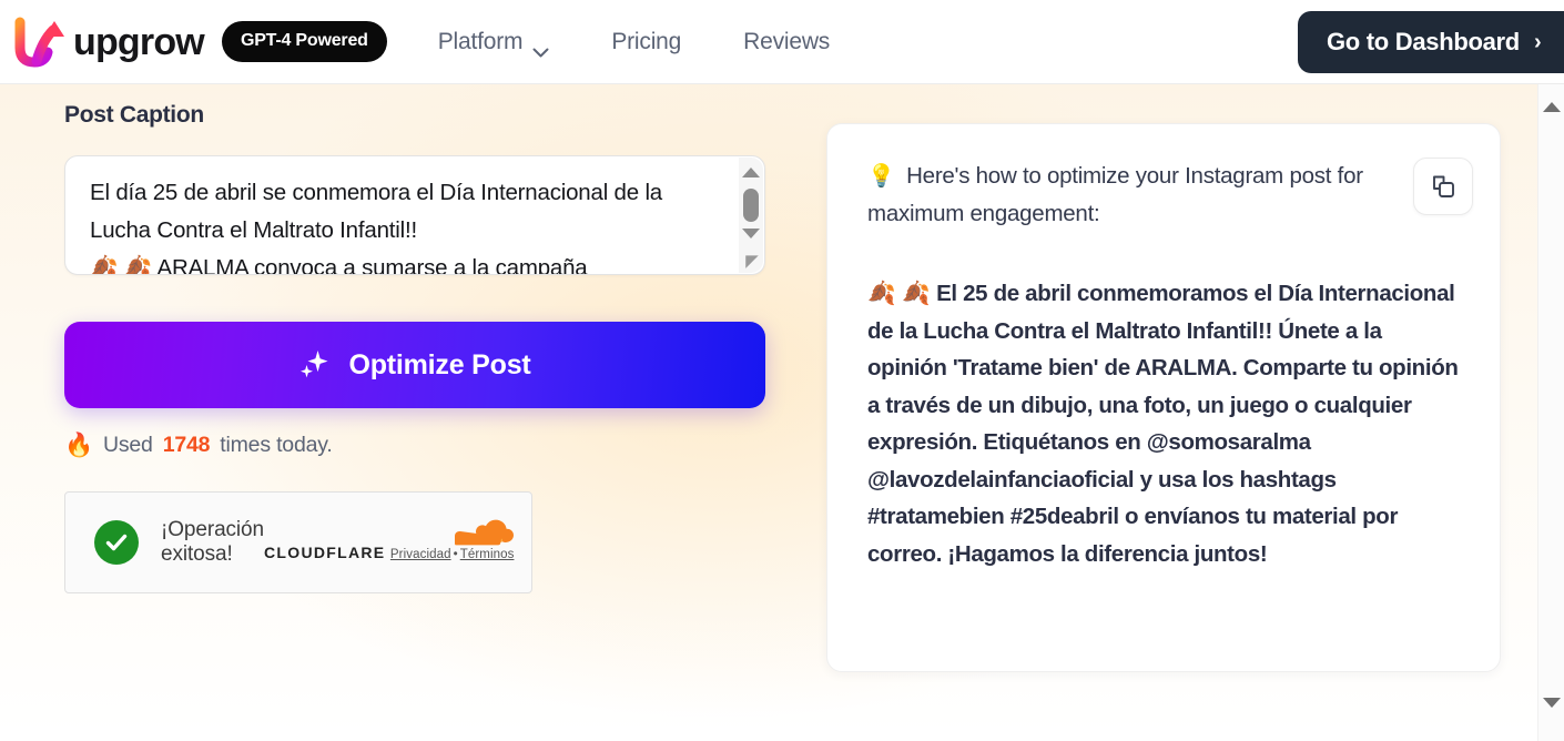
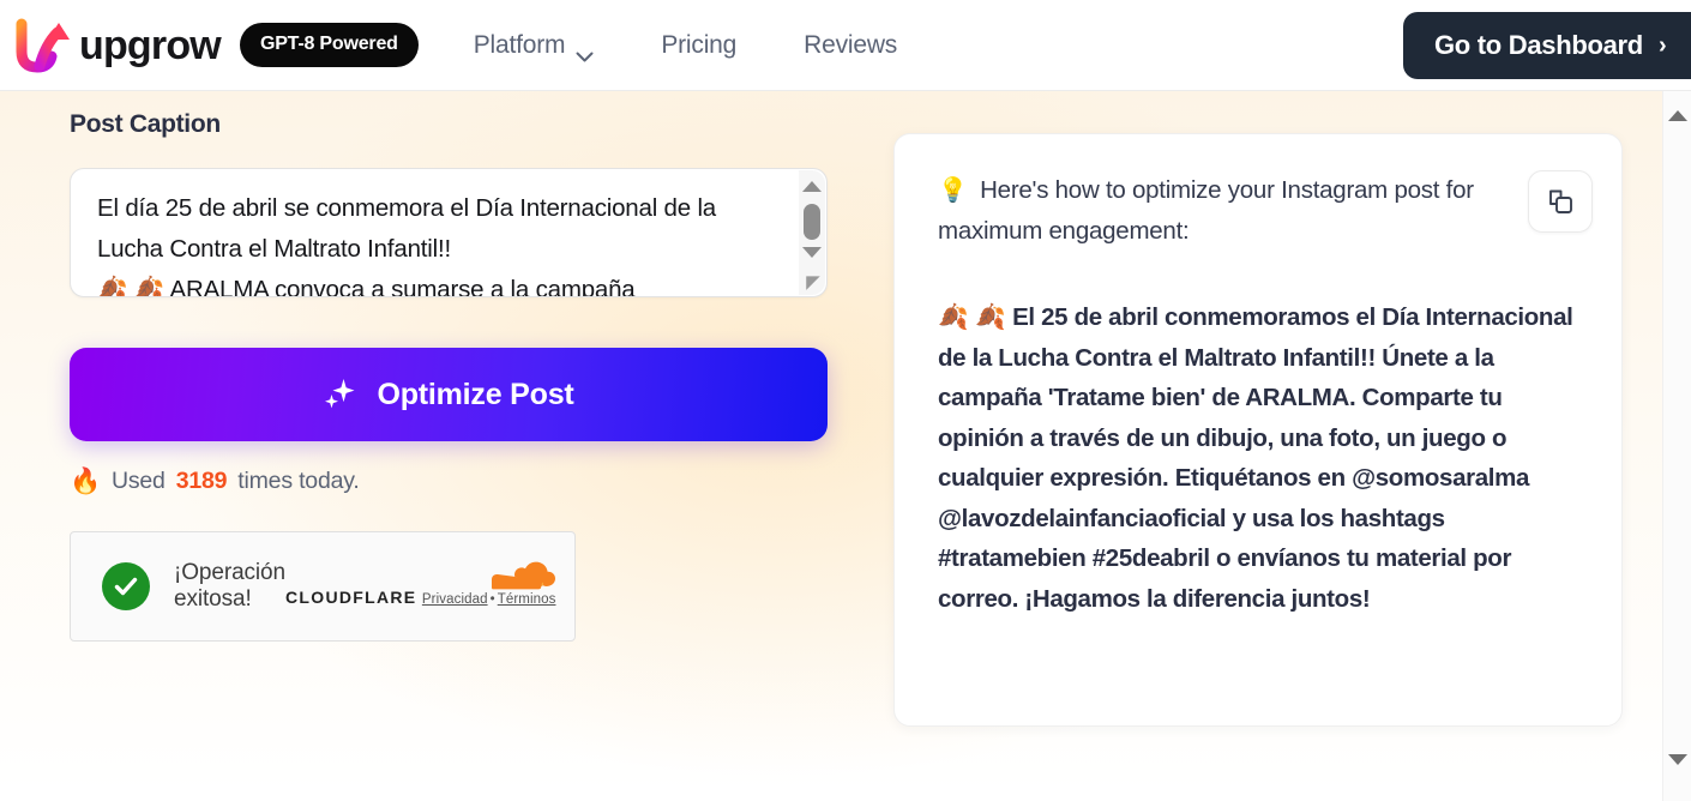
  upgrow
- GPT-4 Powered
+ GPT-8 Powered
  Platform
  Pricing
  Reviews
  Go to Dashboard
  ›
  Post Caption
  Optimize Post
  🔥
  Used
- 1748
+ 3189
  times today.
  ¡Operación exitosa!
  CLOUDFLARE Privacidad • Términos
  💡 Here's how to optimize your Instagram post for maximum engagement:
- 🍂 🍂 El 25 de abril conmemoramos el Día Internacional de la Lucha Contra el Maltrato Infantil!! Únete a la opinión 'Tratame bien' de ARALMA. Comparte tu opinión a través de un dibujo, una foto, un juego o cualquier expresión. Etiquétanos en @somosaralma @lavozdelainfanciaoficial y usa los hashtags #tratamebien #25deabril o envíanos tu material por correo. ¡Hagamos la diferencia juntos!
+ 🍂 🍂 El 25 de abril conmemoramos el Día Internacional de la Lucha Contra el Maltrato Infantil!! Únete a la campaña 'Tratame bien' de ARALMA. Comparte tu opinión a través de un dibujo, una foto, un juego o cualquier expresión. Etiquétanos en @somosaralma @lavozdelainfanciaoficial y usa los hashtags #tratamebien #25deabril o envíanos tu material por correo. ¡Hagamos la diferencia juntos!
